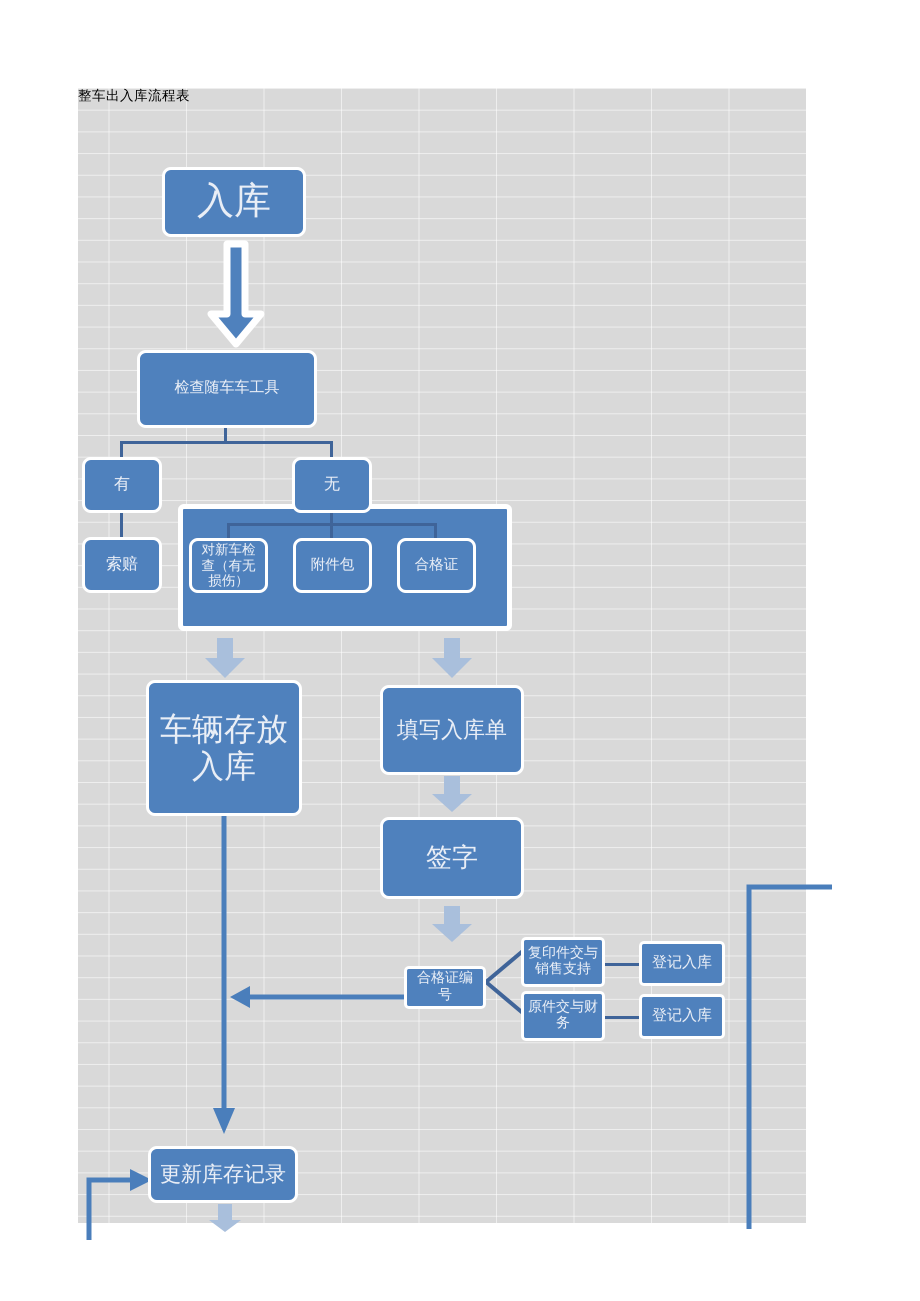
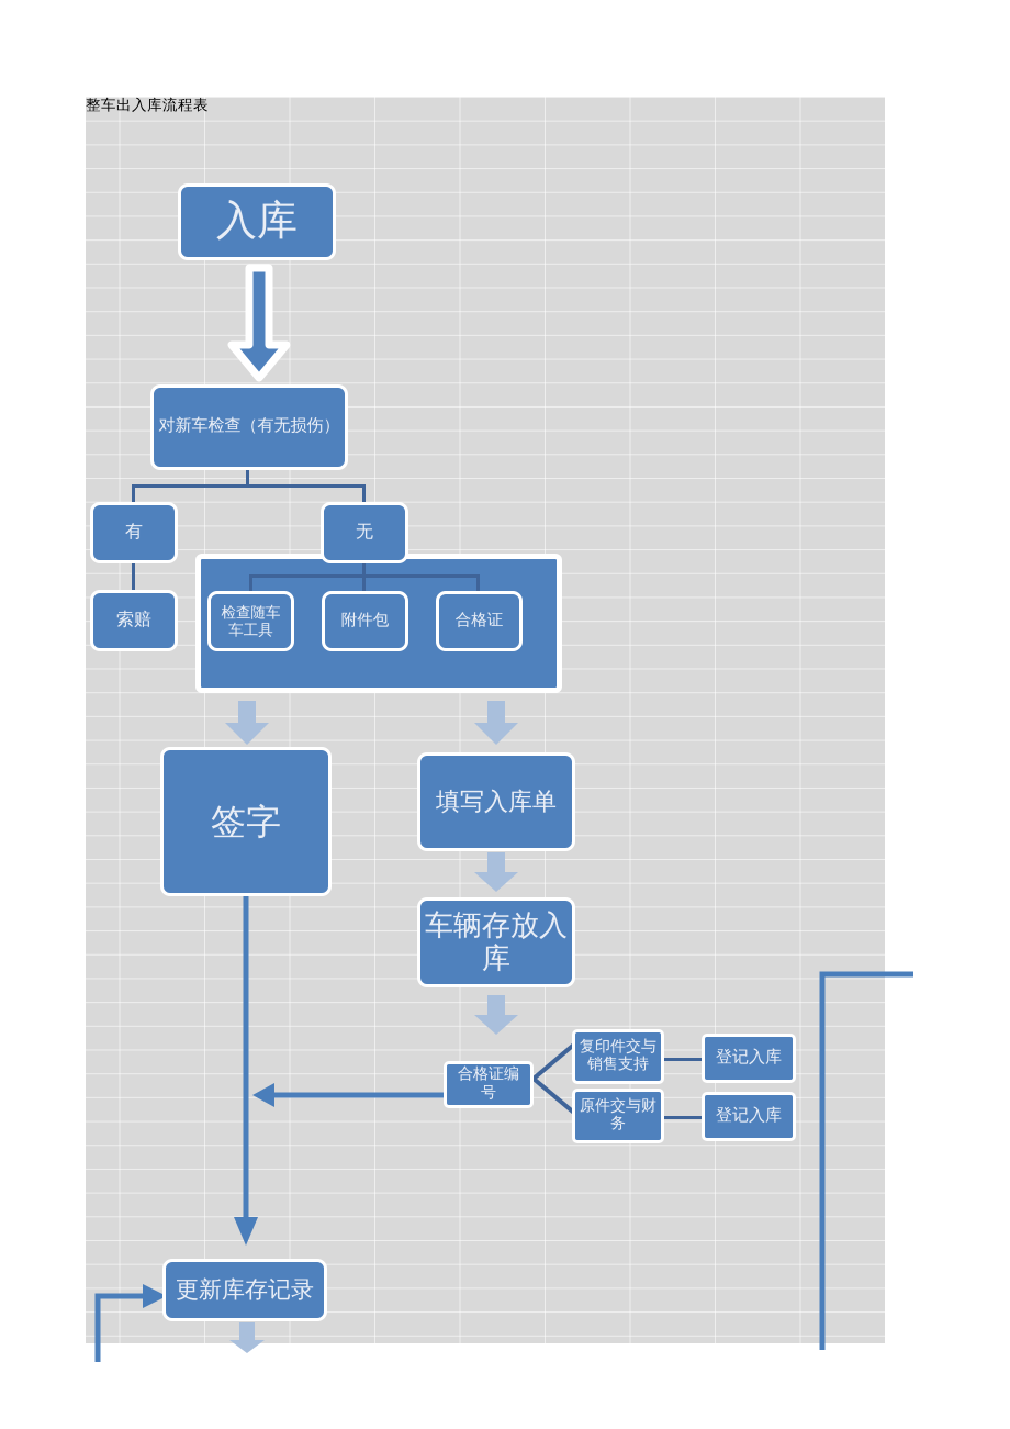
  整车出入库流程表
  入库
- 检查随车车工具
+ 对新车检查（有无损伤）
  有
  无
  索赔
- 对新车检查（有无损伤）
+ 检查随车车工具
  附件包
  合格证
- 车辆存放入库
+ 签字
  填写入库单
- 签字
+ 车辆存放入库
  合格证编号
  复印件交与销售支持
  原件交与财务
  登记入库
  登记入库
  更新库存记录
